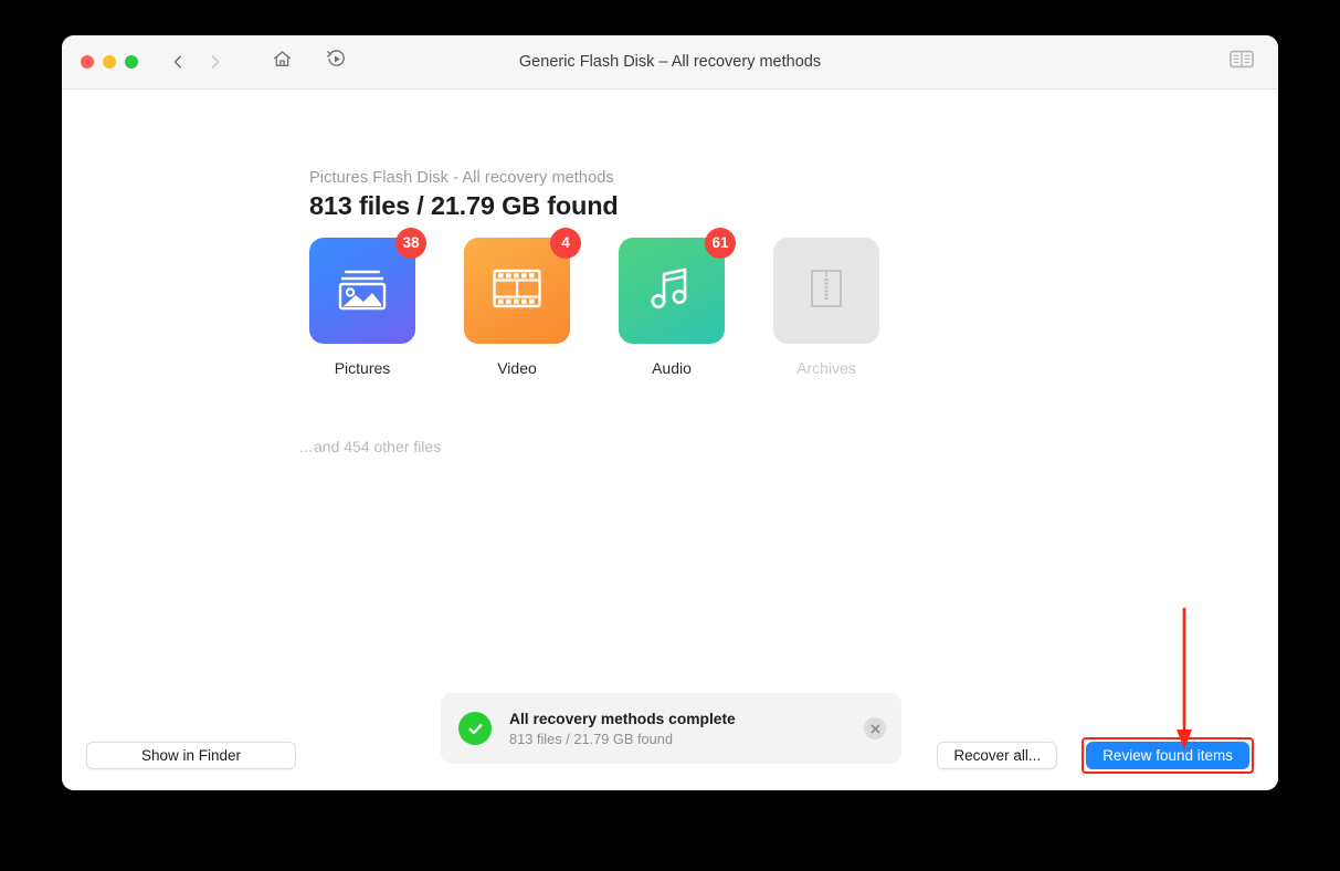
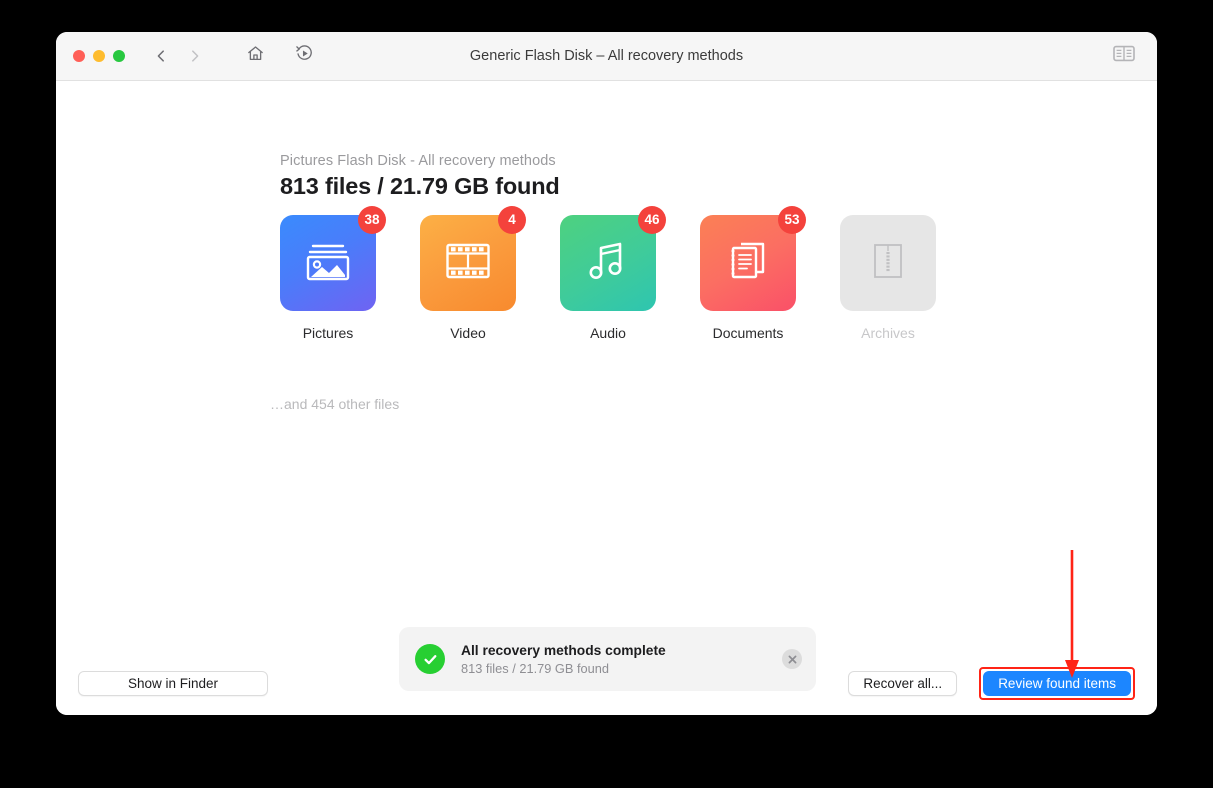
  Generic Flash Disk – All recovery methods
  Pictures Flash Disk - All recovery methods
  813 files / 21.79 GB found
  38
  Pictures
  4
  Video
- 61
+ 46
  Audio
+ 53
+ Documents
  Archives
  …and 454 other files
  All recovery methods complete
  813 files / 21.79 GB found
  Show in Finder
  Recover all...
  Review found items
